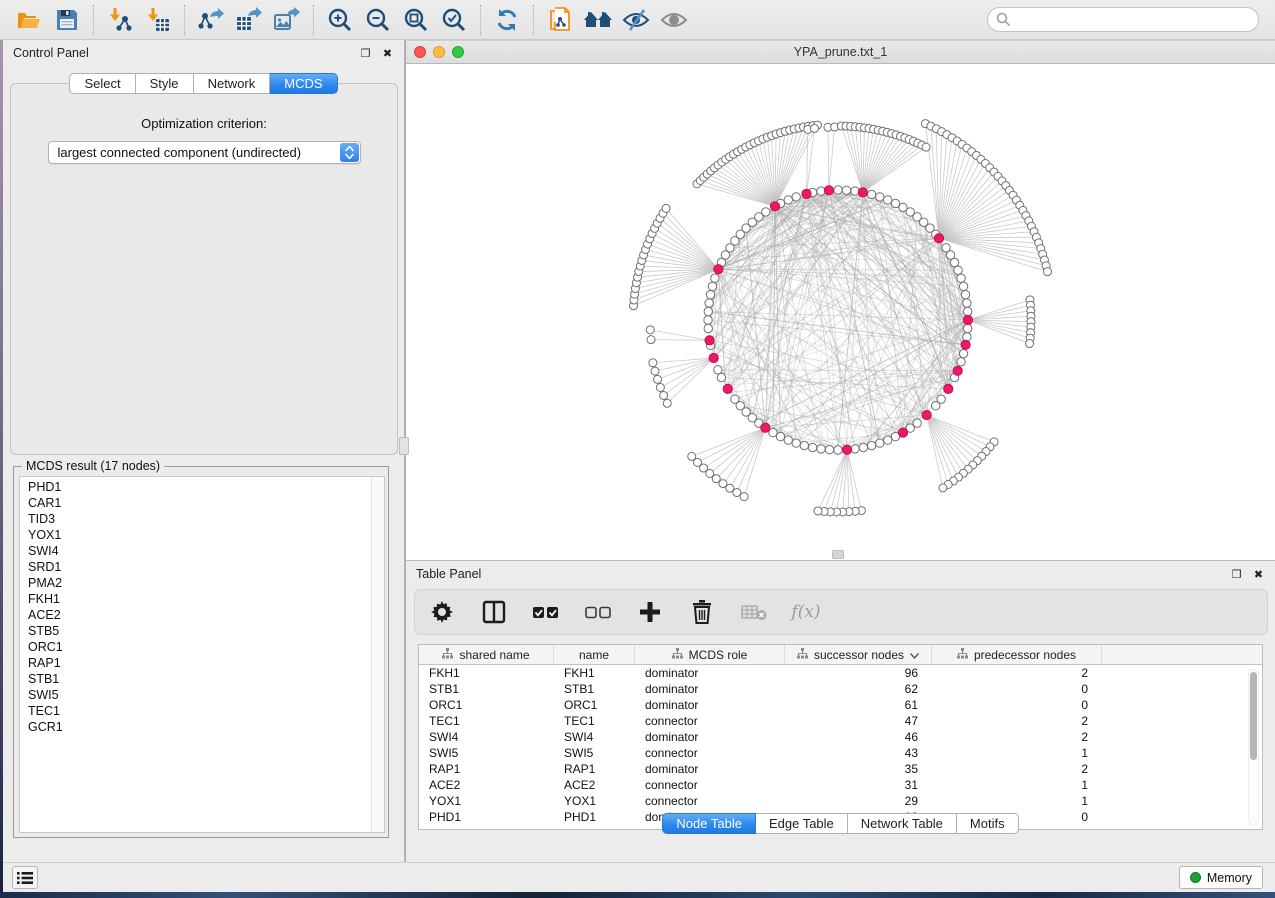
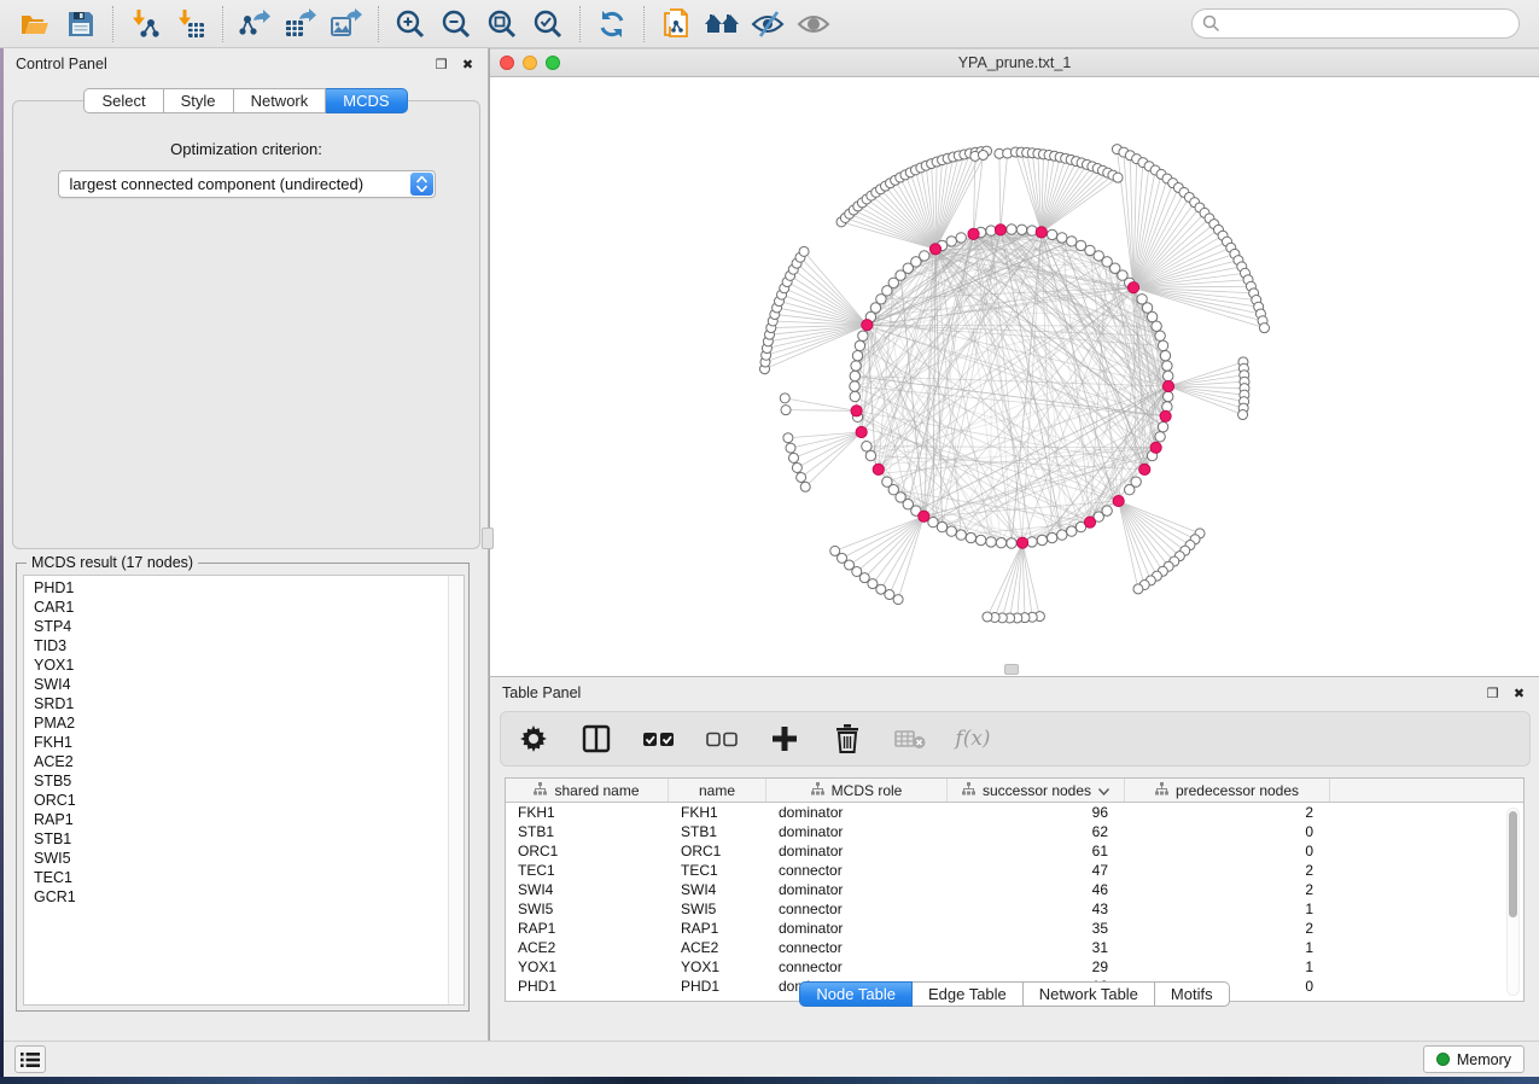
  Control Panel
  ❒
  ✖
  Select
  Style
  Network
  MCDS
  Optimization criterion:
  largest connected component (undirected)
  MCDS result (17 nodes)
  PHD1
  CAR1
+ STP4
  TID3
  YOX1
  SWI4
  SRD1
  PMA2
  FKH1
  ACE2
  STB5
  ORC1
  RAP1
  STB1
  SWI5
  TEC1
  GCR1
  YPA_prune.txt_1
  Table Panel
  ❒
  ✖
  f(x)
  shared name
  name
  MCDS role
  successor nodes
  predecessor nodes
  FKH1
  FKH1
  dominator
  96
  2
  STB1
  STB1
  dominator
  62
  0
  ORC1
  ORC1
  dominator
  61
  0
  TEC1
  TEC1
  connector
  47
  2
  SWI4
  SWI4
  dominator
  46
  2
  SWI5
  SWI5
  connector
  43
  1
  RAP1
  RAP1
  dominator
  35
  2
  ACE2
  ACE2
  connector
  31
  1
  YOX1
  YOX1
  connector
  29
  1
  PHD1
  PHD1
  0
  Node Table
  Edge Table
  Network Table
  Motifs
  Memory
